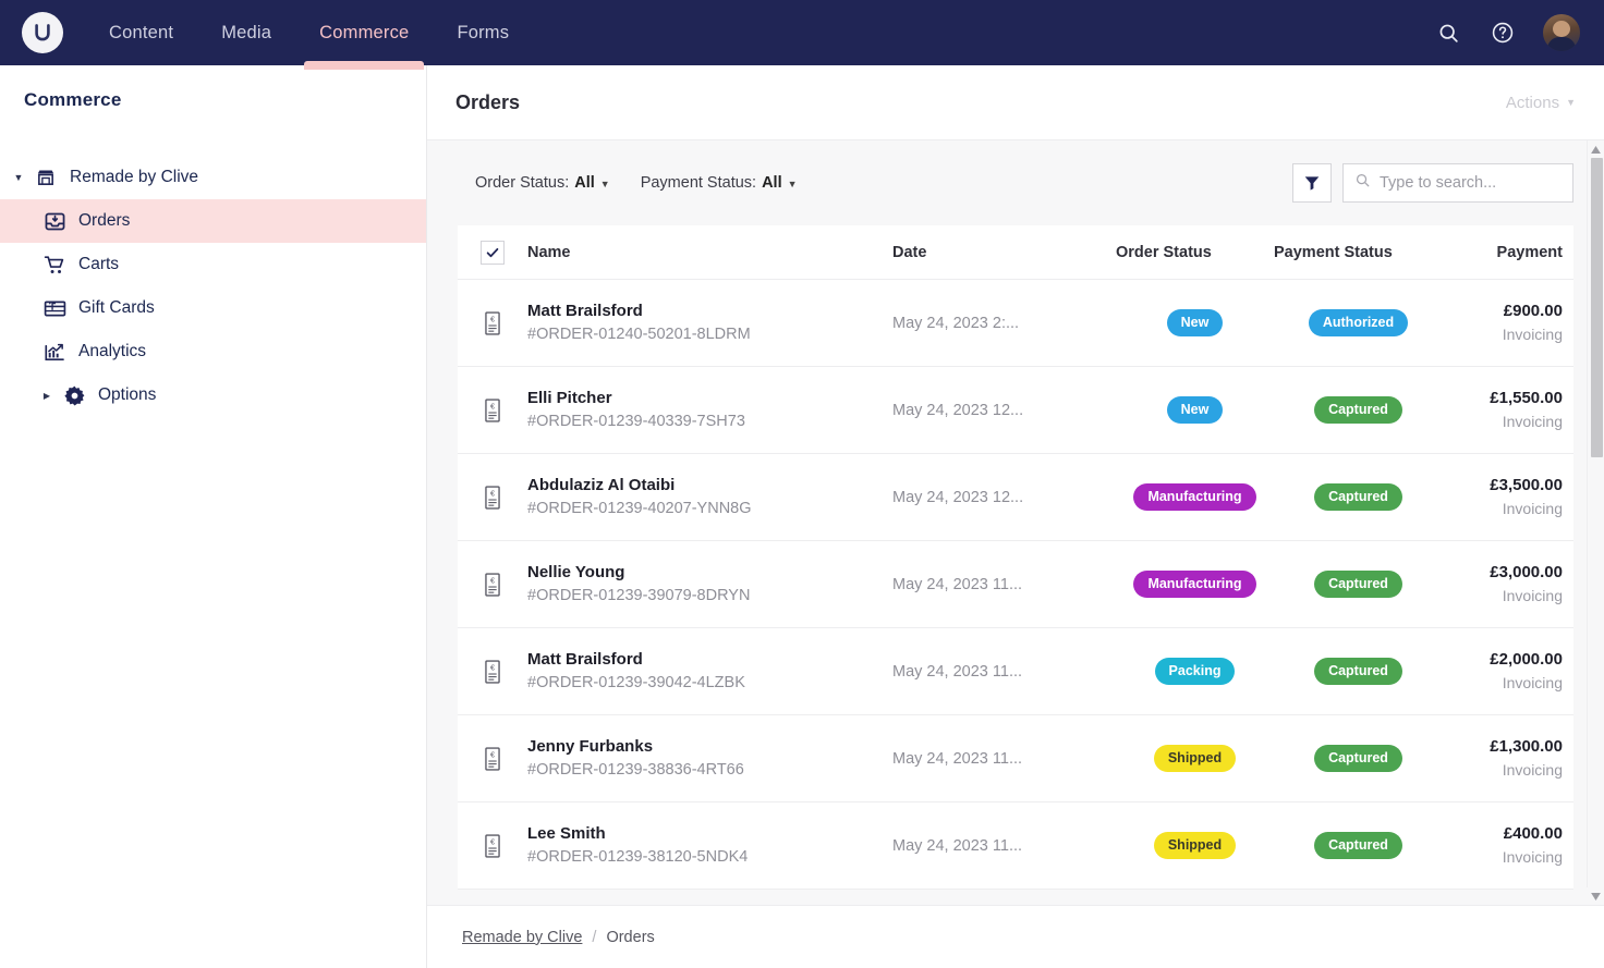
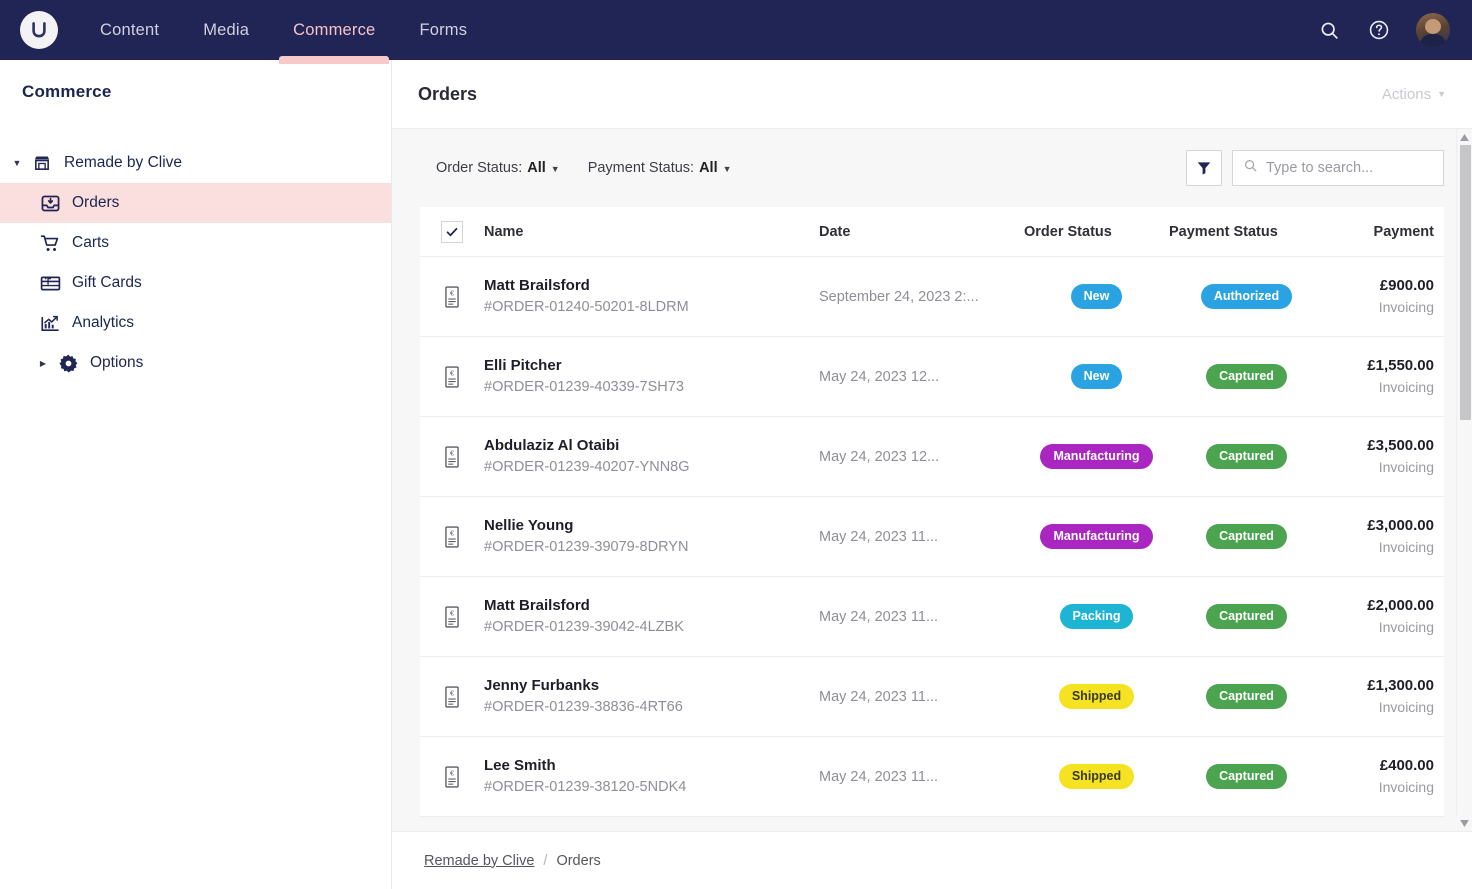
  Content
  Media
  Commerce
  Forms
  Commerce
  Remade by Clive
  Orders
  Carts
  Gift Cards
  Analytics
  Options
  Orders
  Actions
  ▼
  Order Status:
  All
  ▼
  Payment Status:
  All
  ▼
  Type to search...
  Name
  Date
  Order Status
  Payment Status
  Payment
  €
  Matt Brailsford
  #ORDER-01240-50201-8LDRM
- May 24, 2023 2:...
+ September 24, 2023 2:...
  New
  Authorized
  £900.00
  Invoicing
  €
  Elli Pitcher
  #ORDER-01239-40339-7SH73
  May 24, 2023 12...
  New
  Captured
  £1,550.00
  Invoicing
  €
  Abdulaziz Al Otaibi
  #ORDER-01239-40207-YNN8G
  May 24, 2023 12...
  Manufacturing
  Captured
  £3,500.00
  Invoicing
  €
  Nellie Young
  #ORDER-01239-39079-8DRYN
  May 24, 2023 11...
  Manufacturing
  Captured
  £3,000.00
  Invoicing
  €
  Matt Brailsford
  #ORDER-01239-39042-4LZBK
  May 24, 2023 11...
  Packing
  Captured
  £2,000.00
  Invoicing
  €
  Jenny Furbanks
  #ORDER-01239-38836-4RT66
  May 24, 2023 11...
  Shipped
  Captured
  £1,300.00
  Invoicing
  €
  Lee Smith
  #ORDER-01239-38120-5NDK4
  May 24, 2023 11...
  Shipped
  Captured
  £400.00
  Invoicing
  Remade by Clive
  /
  Orders
